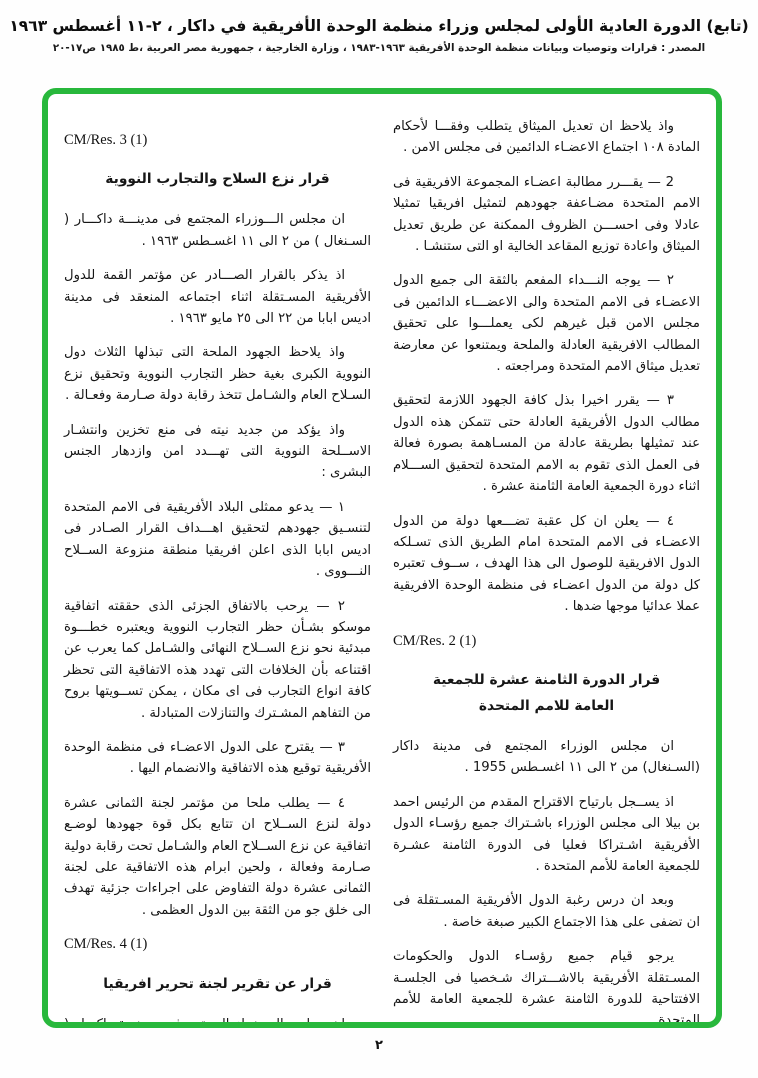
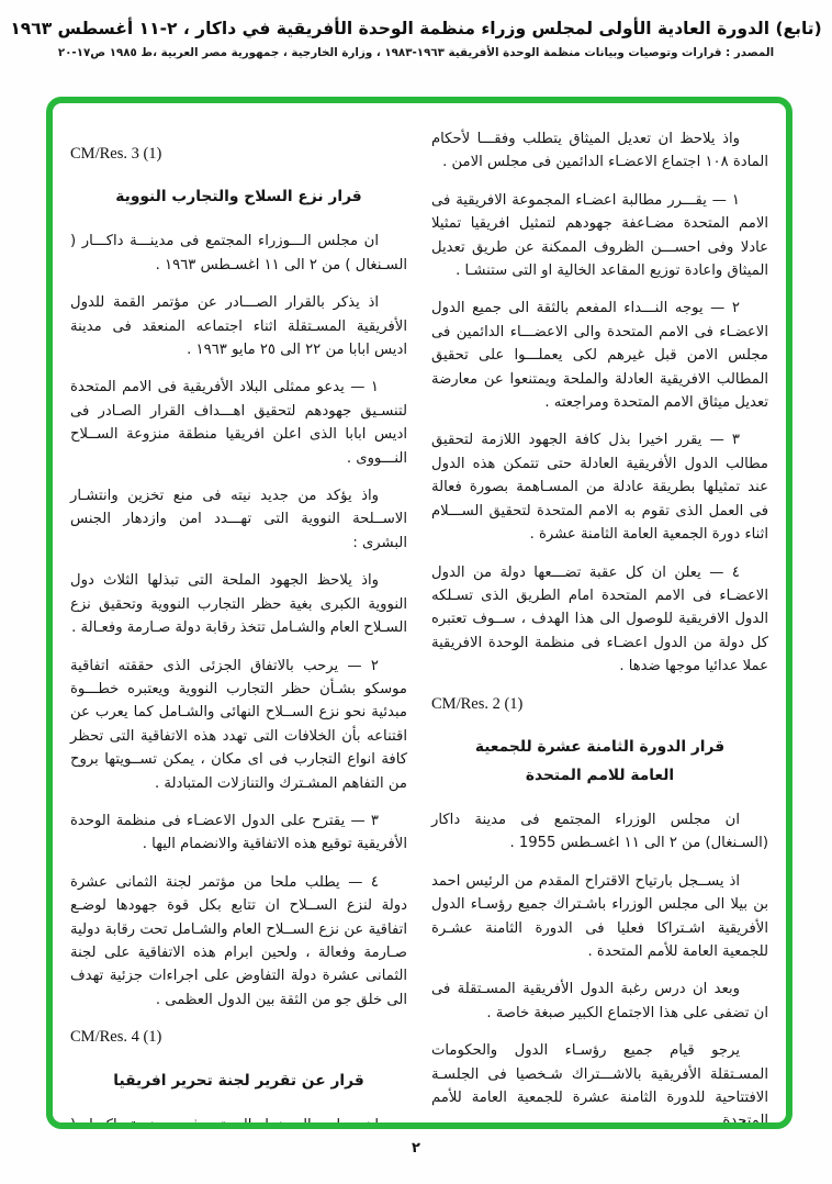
  (تابع) الدورة العادية الأولى لمجلس وزراء منظمة الوحدة الأفريقية في داكار ، ٢-١١ أغسطس ١٩٦٣
  المصدر : قرارات وتوصيات وبيانات منظمة الوحدة الأفريقية ١٩٦٣-١٩٨٣ ، وزارة الخارجية ، جمهورية مصر العربية ،ط ١٩٨٥ ص١٧-٢٠
  واذ يلاحظ ان تعديل الميثاق يتطلب وفقـــا لأحكام المادة ١٠٨ اجتماع الاعضـاء الدائمين فى مجلس الامن .
- 2 — يقـــرر مطالبة اعضـاء المجموعة الافريقية فى الامم المتحدة مضـاعفة جهودهم لتمثيل افريقيا تمثيلا عادلا وفى احســـن الظروف الممكنة عن طريق تعديل الميثاق واعادة توزيع المقاعد الخالية او التى ستنشـا .
+ ١ — يقـــرر مطالبة اعضـاء المجموعة الافريقية فى الامم المتحدة مضـاعفة جهودهم لتمثيل افريقيا تمثيلا عادلا وفى احســـن الظروف الممكنة عن طريق تعديل الميثاق واعادة توزيع المقاعد الخالية او التى ستنشـا .
  ٢ — يوجه النـــداء المفعم بالثقة الى جميع الدول الاعضـاء فى الامم المتحدة والى الاعضـــاء الدائمين فى مجلس الامن قبل غيرهم لكى يعملـــوا على تحقيق المطالب الافريقية العادلة والملحة ويمتنعوا عن معارضة تعديل ميثاق الامم المتحدة ومراجعته .
  ٣ — يقرر اخيرا بذل كافة الجهود اللازمة لتحقيق مطالب الدول الأفريقية العادلة حتى تتمكن هذه الدول عند تمثيلها بطريقة عادلة من المسـاهمة بصورة فعالة فى العمل الذى تقوم به الامم المتحدة لتحقيق الســـلام اثناء دورة الجمعية العامة الثامنة عشرة .
  ٤ — يعلن ان كل عقبة تضـــعها دولة من الدول الاعضـاء فى الامم المتحدة امام الطريق الذى تسـلكه الدول الافريقية للوصول الى هذا الهدف ، ســوف تعتبره كل دولة من الدول اعضـاء فى منظمة الوحدة الافريقية عملا عدائيا موجها ضدها .
  CM/Res. 2 (1)
  قرار الدورة الثامنة عشرة للجمعية
  العامة للامم المتحدة
  ان مجلس الوزراء المجتمع فى مدينة داكار (السـنغال) من ٢ الى ١١ اغسـطس 1955 .
  اذ يســجل بارتياح الاقتراح المقدم من الرئيس احمد بن بيلا الى مجلس الوزراء باشـتراك جميع رؤسـاء الدول الأفريقية اشـتراكا فعليا فى الدورة الثامنة عشـرة للجمعية العامة للأمم المتحدة .
  وبعد ان درس رغبة الدول الأفريقية المسـتقلة فى ان تضفى على هذا الاجتماع الكبير صبغة خاصة .
  يرجو قيام جميع رؤسـاء الدول والحكومات المسـتقلة الأفريقية بالاشـــتراك شـخصيا فى الجلسـة الافتتاحية للدورة الثامنة عشرة للجمعية العامة للأمم المتحدة .
  CM/Res. 3 (1)
  قرار نزع السلاح والتجارب النووية
  ان مجلس الـــوزراء المجتمع فى مدينـــة داكـــار ( السـنغال ) من ٢ الى ١١ اغسـطس ١٩٦٣ .
  اذ يذكر بالقرار الصـــادر عن مؤتمر القمة للدول الأفريقية المسـتقلة اثناء اجتماعه المنعقد فى مدينة اديس ابابا من ٢٢ الى ٢٥ مايو ١٩٦٣ .
- واذ يلاحظ الجهود الملحة التى تبذلها الثلاث دول النووية الكبرى بغية حظر التجارب النووية وتحقيق نزع السـلاح العام والشـامل تتخذ رقابة دولة صـارمة وفعـالة .
+ ١ — يدعو ممثلى البلاد الأفريقية فى الامم المتحدة لتنسـيق جهودهم لتحقيق اهـــداف القرار الصـادر فى اديس ابابا الذى اعلن افريقيا منطقة منزوعة الســلاح النـــووى .
  واذ يؤكد من جديد نيته فى منع تخزين وانتشـار الاســلحة النووية التى تهـــدد امن وازدهار الجنس البشرى :
- ١ — يدعو ممثلى البلاد الأفريقية فى الامم المتحدة لتنسـيق جهودهم لتحقيق اهـــداف القرار الصـادر فى اديس ابابا الذى اعلن افريقيا منطقة منزوعة الســلاح النـــووى .
+ واذ يلاحظ الجهود الملحة التى تبذلها الثلاث دول النووية الكبرى بغية حظر التجارب النووية وتحقيق نزع السـلاح العام والشـامل تتخذ رقابة دولة صـارمة وفعـالة .
  ٢ — يرحب بالاتفاق الجزئى الذى حققته اتفاقية موسكو بشـأن حظر التجارب النووية ويعتبره خطـــوة مبدئية نحو نزع الســلاح النهائى والشـامل كما يعرب عن اقتناعه بأن الخلافات التى تهدد هذه الاتفاقية التى تحظر كافة انواع التجارب فى اى مكان ، يمكن تســويتها بروح من التفاهم المشـترك والتنازلات المتبادلة .
  ٣ — يقترح على الدول الاعضـاء فى منظمة الوحدة الأفريقية توقيع هذه الاتفاقية والانضمام اليها .
  ٤ — يطلب ملحا من مؤتمر لجنة الثمانى عشرة دولة لنزع الســلاح ان تتابع بكل قوة جهودها لوضـع اتفاقية عن نزع الســلاح العام والشـامل تحت رقابة دولية صـارمة وفعالة ، ولحين ابرام هذه الاتفاقية على لجنة الثمانى عشرة دولة التفاوض على اجراءات جزئية تهدف الى خلق جو من الثقة بين الدول العظمى .
  CM/Res. 4 (1)
  قرار عن تقرير لجنة تحرير افريقيا
  ٢
